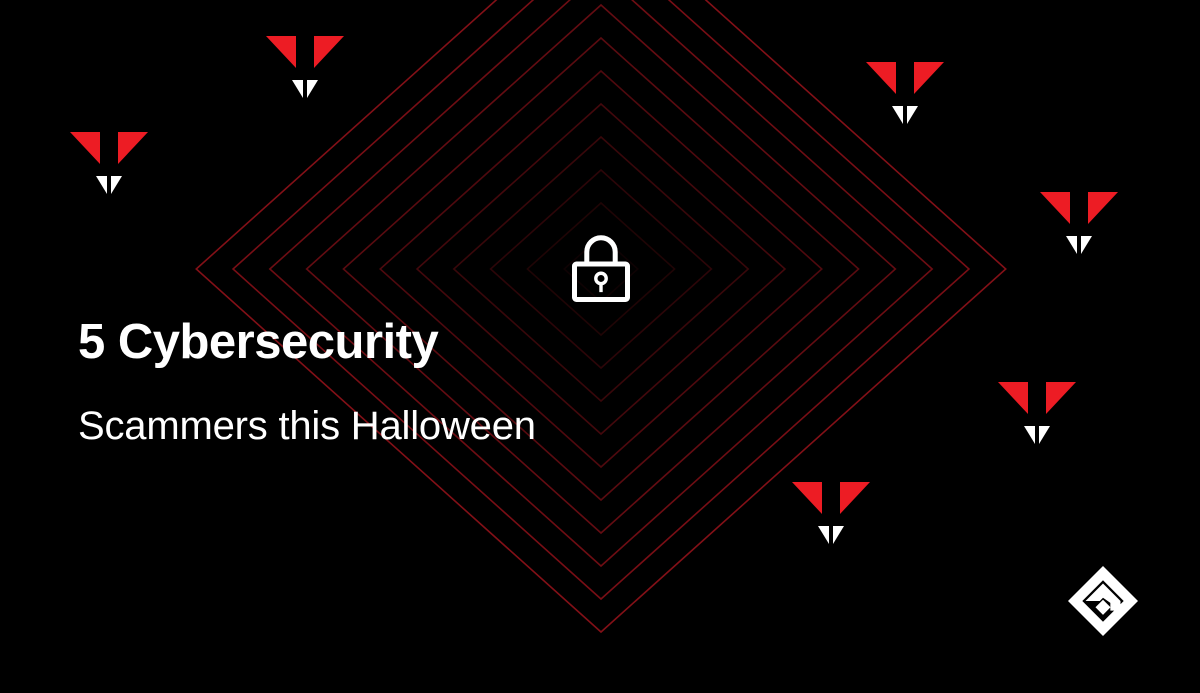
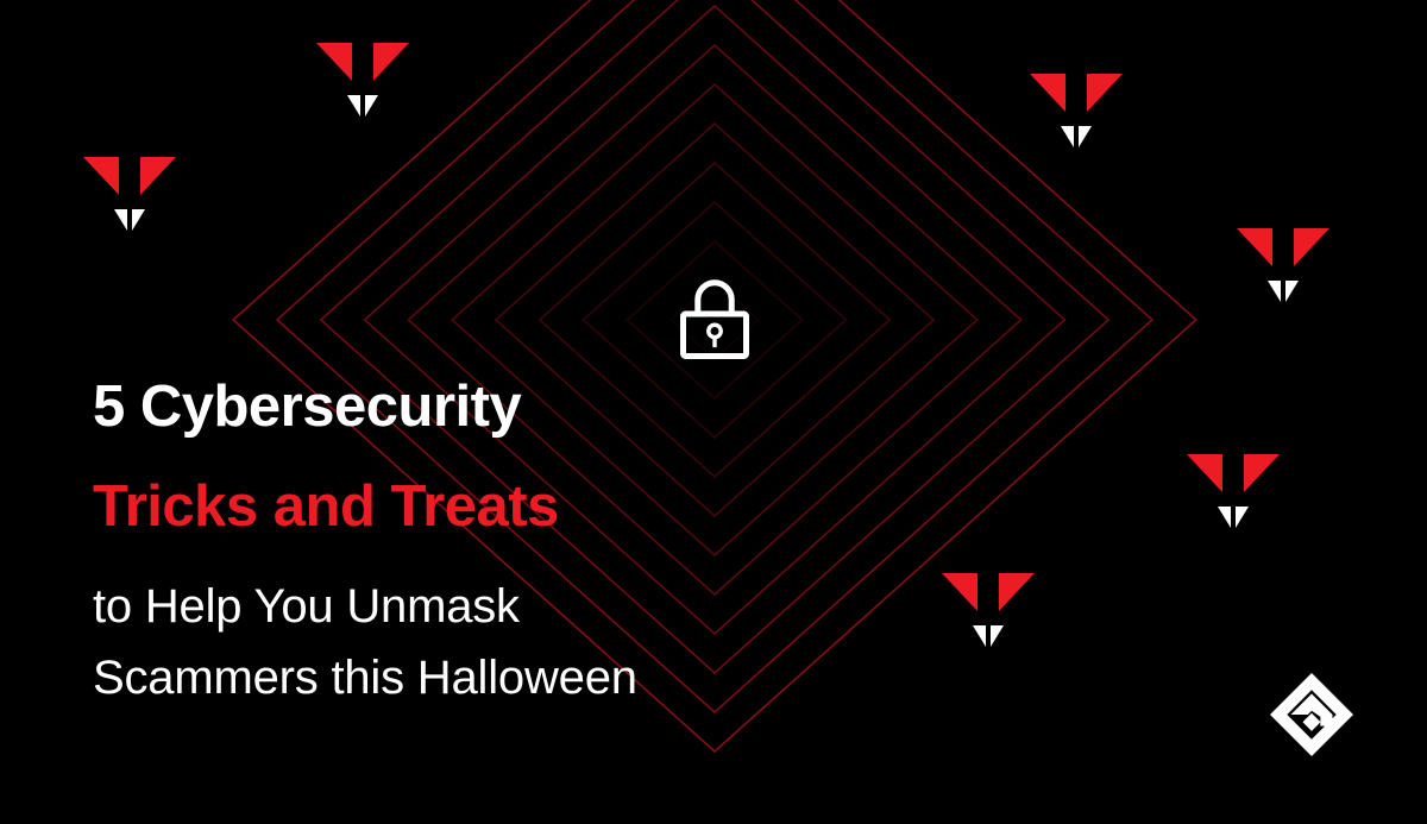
  5 Cybersecurity
+ Tricks and Treats
+ to Help You Unmask
  Scammers this Halloween
